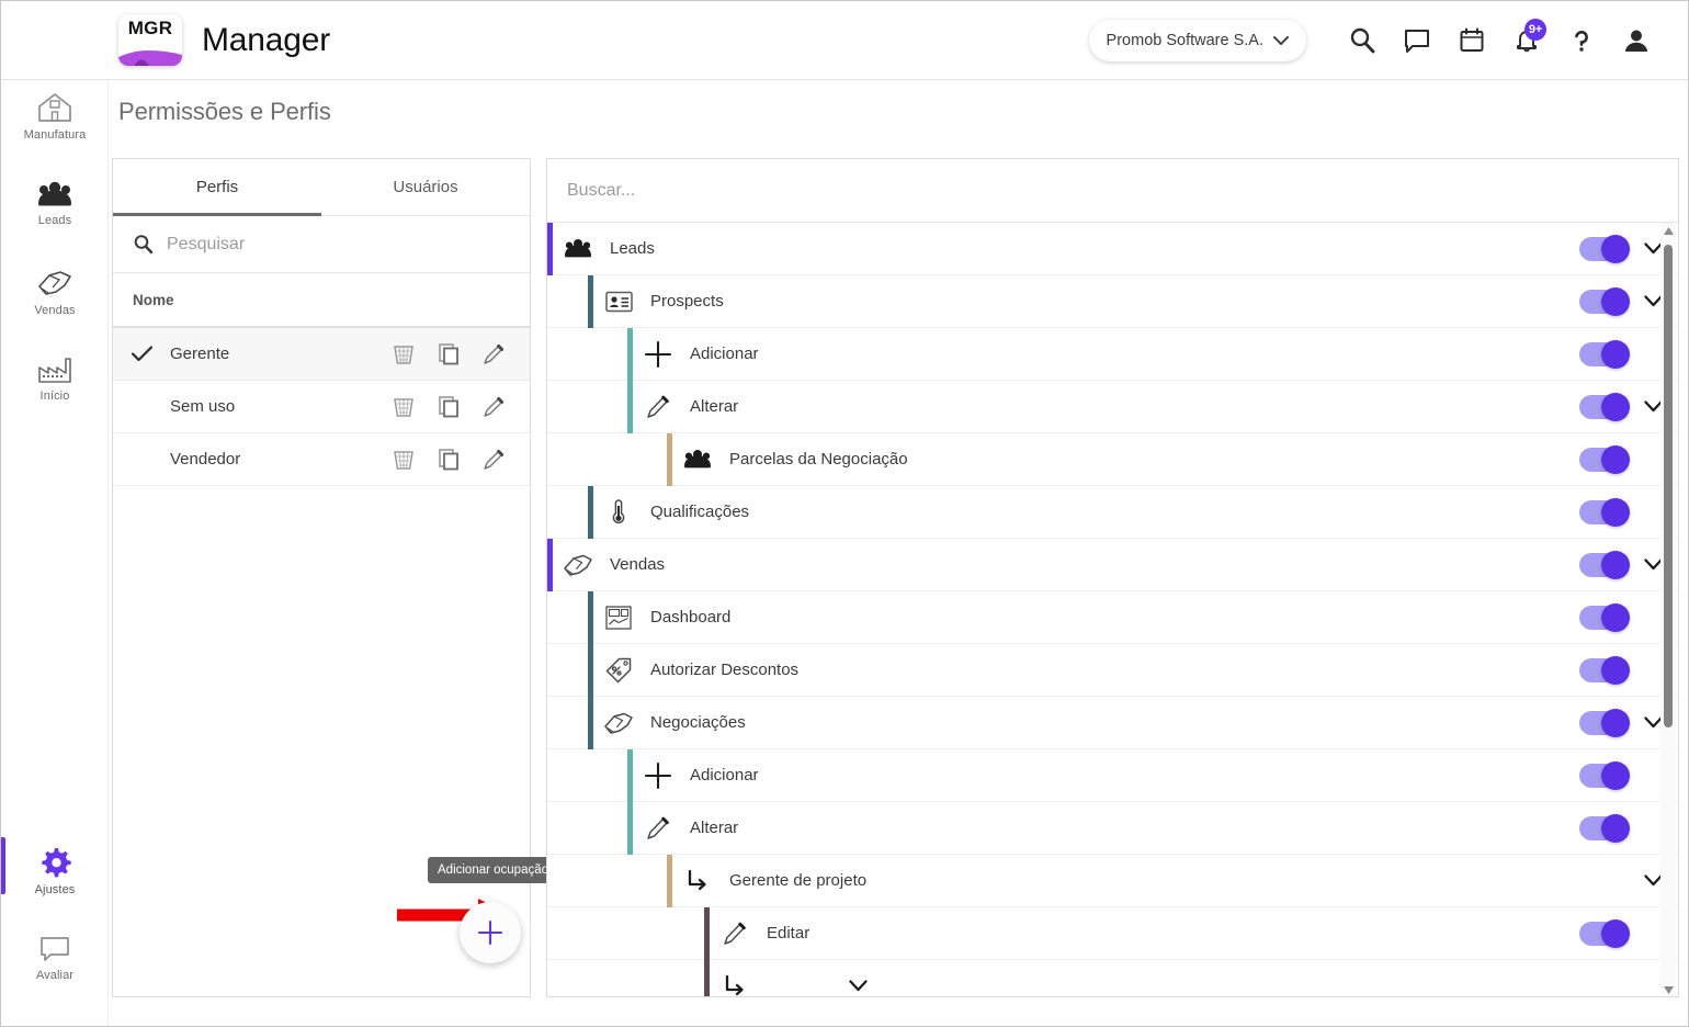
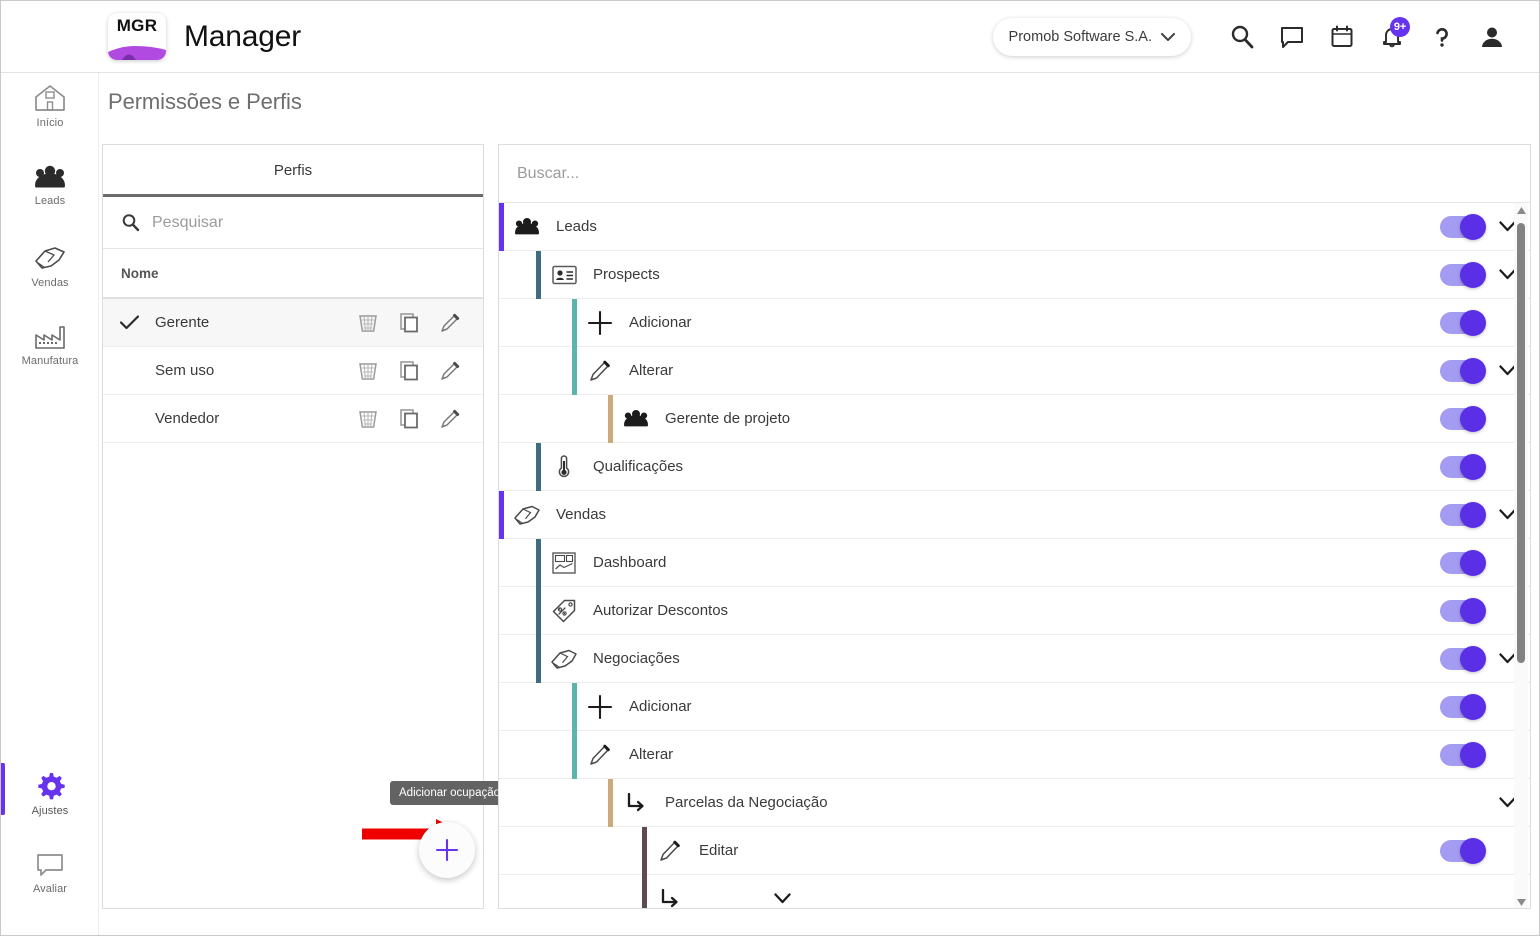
  MGR
  Manager
  Promob Software S.A.
  9+
  Permissões e Perfis
- Manufatura
+ Início
  Leads
  Vendas
- Início
+ Manufatura
  Ajustes
  Avaliar
  Perfis
- Usuários
  Pesquisar
  Nome
  Gerente
  Sem uso
  Vendedor
  Adicionar ocupação
  Buscar...
  Leads
  Prospects
  Adicionar
  Alterar
- Parcelas da Negociação
+ Gerente de projeto
  Qualificações
  Vendas
  Dashboard
  Autorizar Descontos
  Negociações
  Adicionar
  Alterar
- Gerente de projeto
+ Parcelas da Negociação
  Editar
